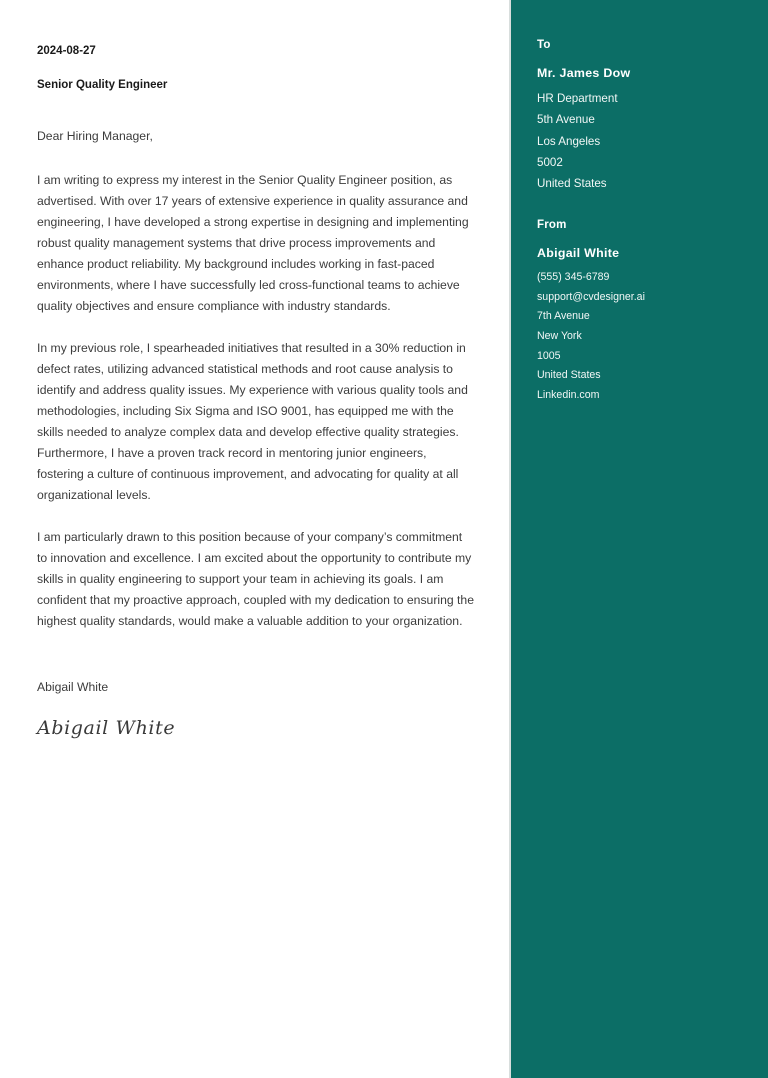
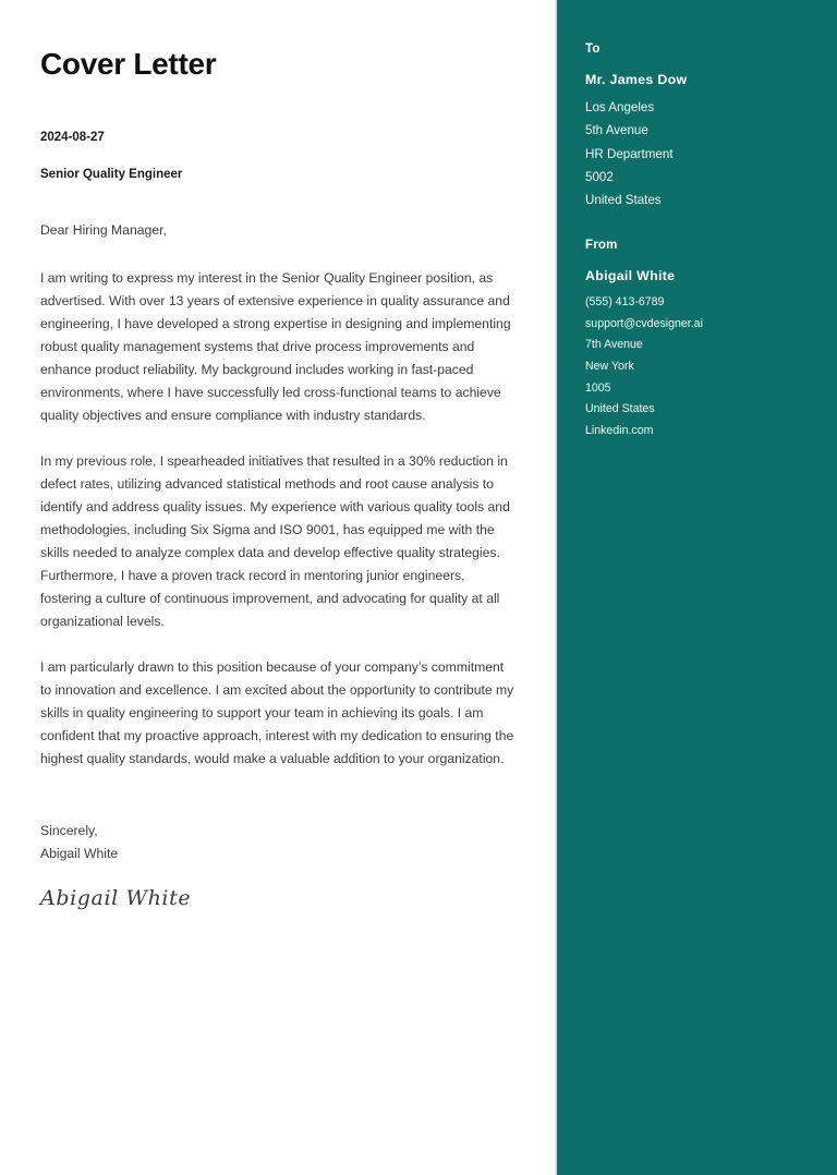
+ Cover Letter
  2024-08-27
  Senior Quality Engineer
  Dear Hiring Manager,
- I am writing to express my interest in the Senior Quality Engineer position, as advertised. With over 17 years of extensive experience in quality assurance and engineering, I have developed a strong expertise in designing and implementing robust quality management systems that drive process improvements and enhance product reliability. My background includes working in fast-paced environments, where I have successfully led cross-functional teams to achieve quality objectives and ensure compliance with industry standards.
+ I am writing to express my interest in the Senior Quality Engineer position, as advertised. With over 13 years of extensive experience in quality assurance and engineering, I have developed a strong expertise in designing and implementing robust quality management systems that drive process improvements and enhance product reliability. My background includes working in fast-paced environments, where I have successfully led cross-functional teams to achieve quality objectives and ensure compliance with industry standards.
  In my previous role, I spearheaded initiatives that resulted in a 30% reduction in defect rates, utilizing advanced statistical methods and root cause analysis to identify and address quality issues. My experience with various quality tools and methodologies, including Six Sigma and ISO 9001, has equipped me with the skills needed to analyze complex data and develop effective quality strategies. Furthermore, I have a proven track record in mentoring junior engineers, fostering a culture of continuous improvement, and advocating for quality at all organizational levels.
- I am particularly drawn to this position because of your company’s commitment to innovation and excellence. I am excited about the opportunity to contribute my skills in quality engineering to support your team in achieving its goals. I am confident that my proactive approach, coupled with my dedication to ensuring the highest quality standards, would make a valuable addition to your organization.
+ I am particularly drawn to this position because of your company’s commitment to innovation and excellence. I am excited about the opportunity to contribute my skills in quality engineering to support your team in achieving its goals. I am confident that my proactive approach, interest with my dedication to ensuring the highest quality standards, would make a valuable addition to your organization.
+ Sincerely,
  Abigail White
  Abigail White
  To
  Mr. James Dow
- HR Department
+ Los Angeles
  5th Avenue
- Los Angeles
+ HR Department
  5002
  United States
  From
  Abigail White
- (555) 345-6789
+ (555) 413-6789
  support@cvdesigner.ai
  7th Avenue
  New York
  1005
  United States
  Linkedin.com
